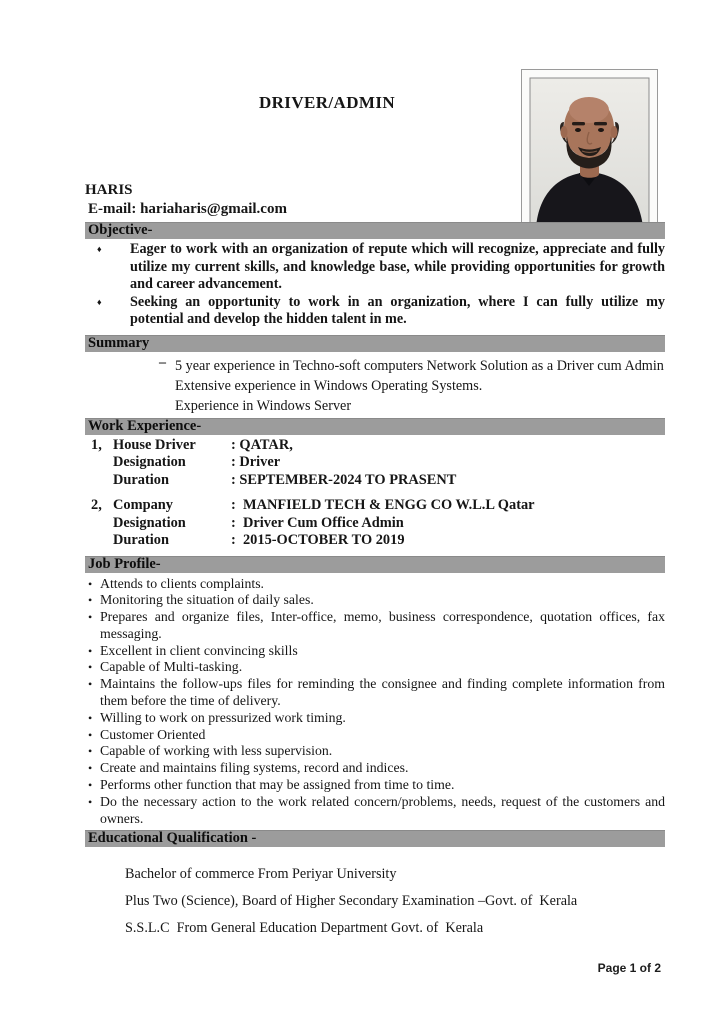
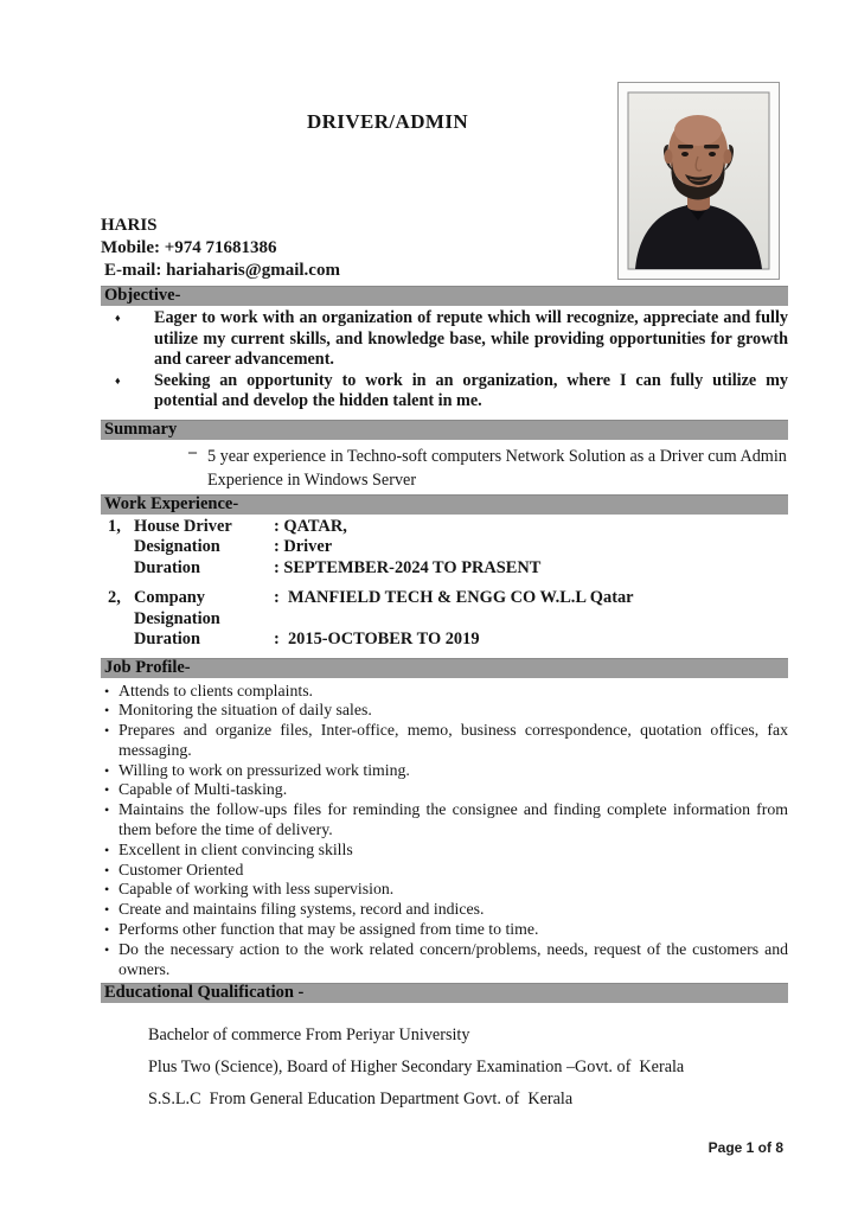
  DRIVER/ADMIN
  HARIS
+ Mobile: +974 71681386
  E-mail: hariaharis@gmail.com
  Objective-
  ♦
  Eager to work with an organization of repute which will recognize, appreciate and fully utilize my current skills, and knowledge base, while providing opportunities for growth and career advancement.
  ♦
  Seeking an opportunity to work in an organization, where I can fully utilize my potential and develop the hidden talent in me.
  Summary
  –
  5 year experience in Techno-soft computers Network Solution as a Driver cum Admin
- Extensive experience in Windows Operating Systems.
  Experience in Windows Server
  Work Experience-
  1,
  House Driver
  : QATAR,
  Designation
  : Driver
  Duration
  : SEPTEMBER-2024 TO PRASENT
  2,
  Company
  : MANFIELD TECH & ENGG CO W.L.L Qatar
  Designation
- : Driver Cum Office Admin
  Duration
  : 2015-OCTOBER TO 2019
  Job Profile-
  •
  Attends to clients complaints.
  •
  Monitoring the situation of daily sales.
  •
  Prepares and organize files, Inter-office, memo, business correspondence, quotation offices, fax messaging.
  •
- Excellent in client convincing skills
+ Willing to work on pressurized work timing.
  •
  Capable of Multi-tasking.
  •
  Maintains the follow-ups files for reminding the consignee and finding complete information from them before the time of delivery.
  •
- Willing to work on pressurized work timing.
+ Excellent in client convincing skills
  •
  Customer Oriented
  •
  Capable of working with less supervision.
  •
  Create and maintains filing systems, record and indices.
  •
  Performs other function that may be assigned from time to time.
  •
  Do the necessary action to the work related concern/problems, needs, request of the customers and owners.
  Educational Qualification -
  Bachelor of commerce From Periyar University
  Plus Two (Science), Board of Higher Secondary Examination –Govt. of Kerala
  S.S.L.C From General Education Department Govt. of Kerala
- Page 1 of 2
+ Page 1 of 8
